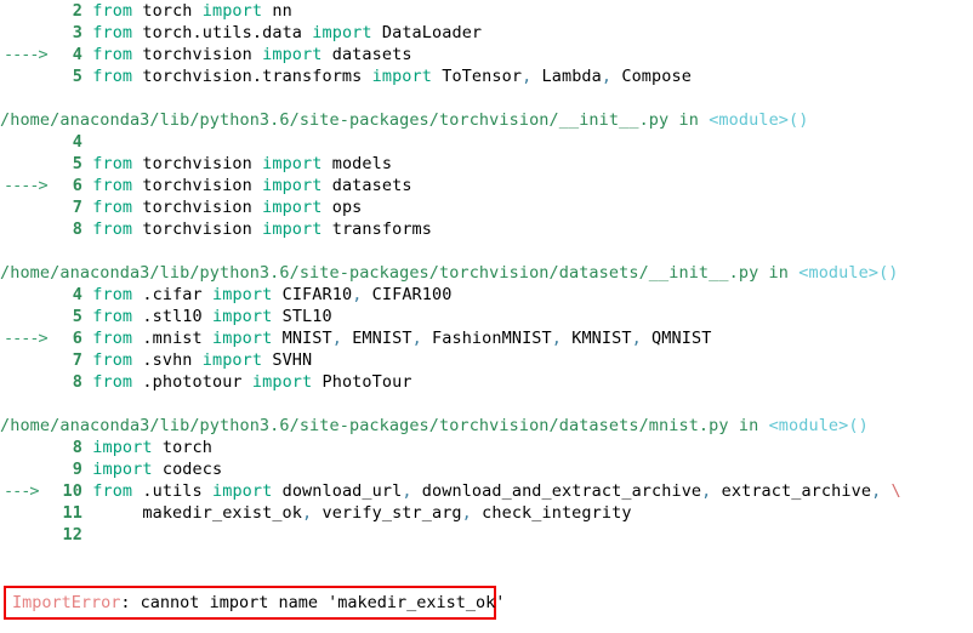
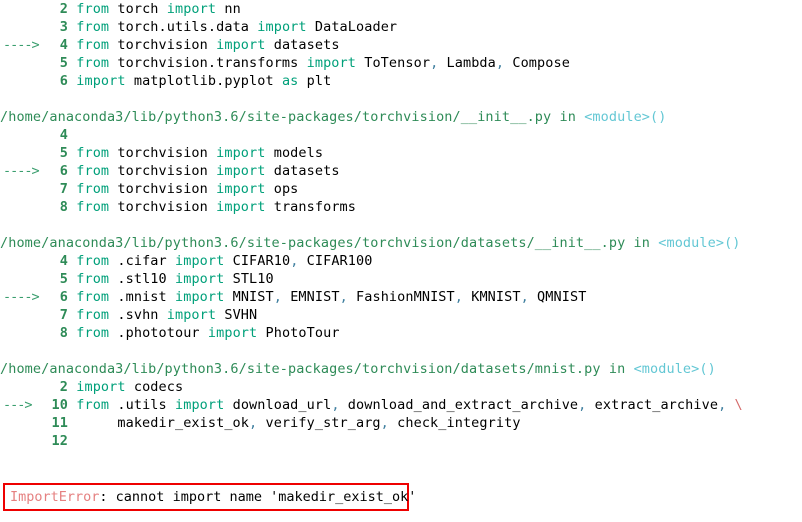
  2 from torch import nn
  3 from torch.utils.data import DataLoader
  ---->
  4 from torchvision import datasets
  5 from torchvision.transforms import ToTensor, Lambda, Compose
+ 6 import matplotlib.pyplot as plt
  /home/anaconda3/lib/python3.6/site-packages/torchvision/__init__.py in <module>()
  4
  5 from torchvision import models
  ---->
  6 from torchvision import datasets
  7 from torchvision import ops
  8 from torchvision import transforms
  /home/anaconda3/lib/python3.6/site-packages/torchvision/datasets/__init__.py in <module>()
  4 from .cifar import CIFAR10, CIFAR100
  5 from .stl10 import STL10
  ---->
  6 from .mnist import MNIST, EMNIST, FashionMNIST, KMNIST, QMNIST
  7 from .svhn import SVHN
  8 from .phototour import PhotoTour
  /home/anaconda3/lib/python3.6/site-packages/torchvision/datasets/mnist.py in <module>()
- 8 import torch
- 9 import codecs
+ 2 import codecs
  --->
  10 from .utils import download_url, download_and_extract_archive, extract_archive, \
  11 makedir_exist_ok, verify_str_arg, check_integrity
  12
  ImportError: cannot import name 'makedir_exist_ok'
